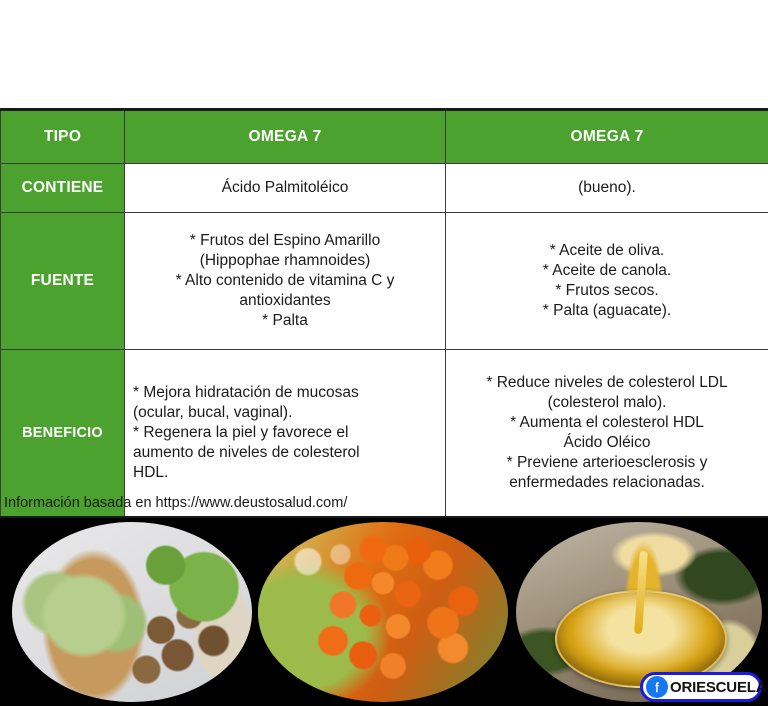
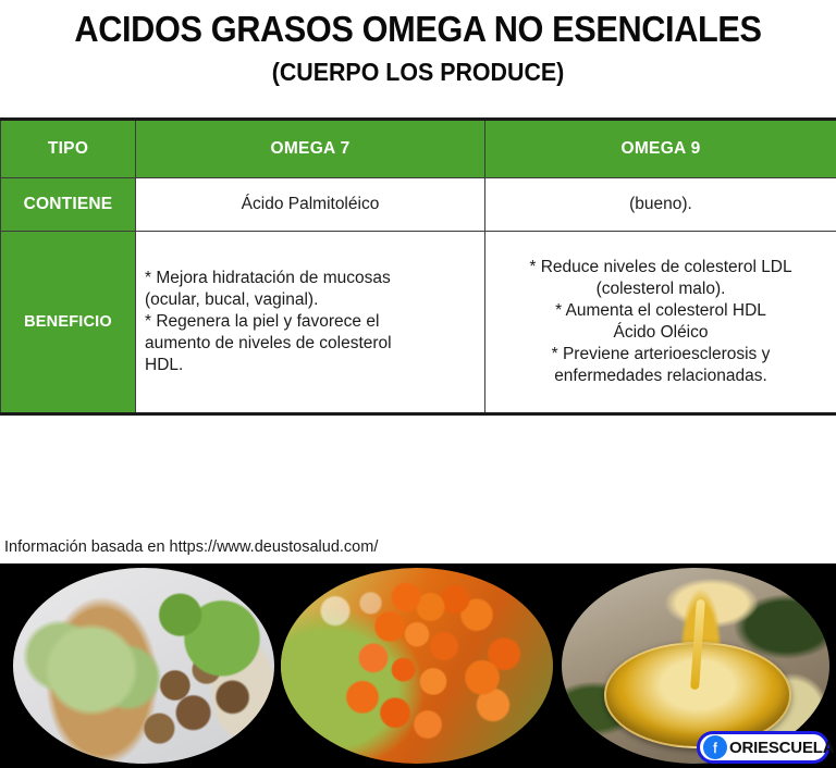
+ ACIDOS GRASOS OMEGA NO ESENCIALES
+ (CUERPO LOS PRODUCE)
- TIPO	OMEGA 7	OMEGA 7
+ TIPO	OMEGA 7	OMEGA 9
  CONTIENE	Ácido Palmitoléico	(bueno).
- FUENTE	* Frutos del Espino Amarillo (Hippophae rhamnoides) * Alto contenido de vitamina C y antioxidantes * Palta	* Aceite de oliva. * Aceite de canola. * Frutos secos. * Palta (aguacate).
  BENEFICIO	* Mejora hidratación de mucosas (ocular, bucal, vaginal). * Regenera la piel y favorece el aumento de niveles de colesterol HDL.	* Reduce niveles de colesterol LDL (colesterol malo). * Aumenta el colesterol HDL Ácido Oléico * Previene arterioesclerosis y enfermedades relacionadas.
  Información basada en https://www.deustosalud.com/
  ORIESCUELA
